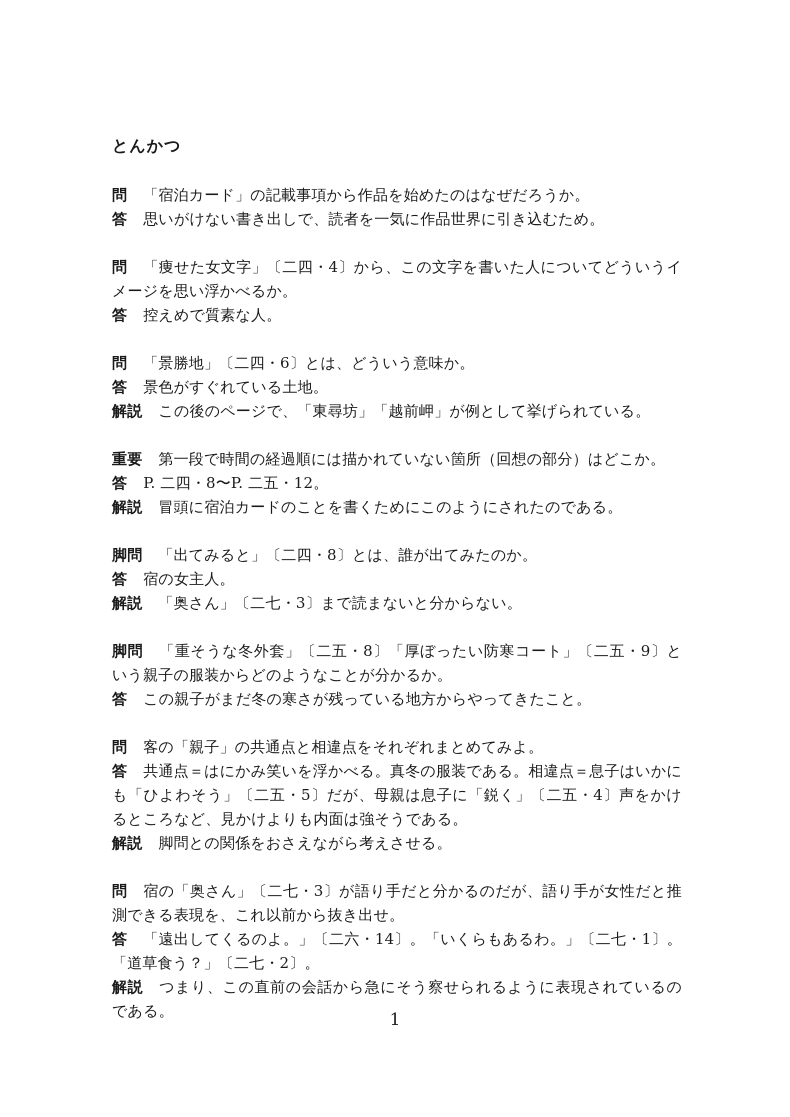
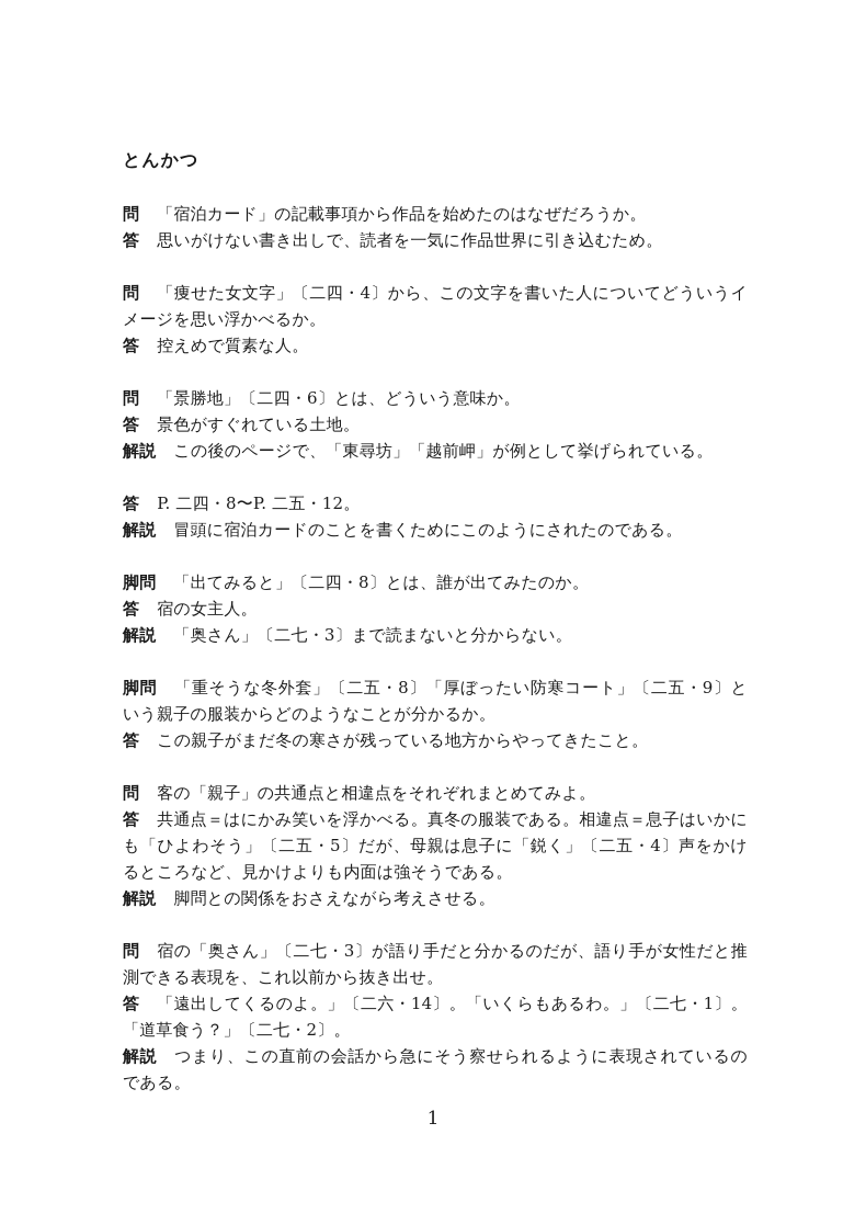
  とんかつ
  問 「宿泊カード」の記載事項から作品を始めたのはなぜだろうか。
  答 思いがけない書き出しで、読者を一気に作品世界に引き込むため。
  問 「痩せた女文字」〔二四・4〕から、この文字を書いた人についてどういうイメージを思い浮かべるか。
  答 控えめで質素な人。
  問 「景勝地」〔二四・6〕とは、どういう意味か。
  答 景色がすぐれている土地。
  解説 この後のページで、「東尋坊」「越前岬」が例として挙げられている。
- 重要 第一段で時間の経過順には描かれていない箇所（回想の部分）はどこか。
  答 P. 二四・8〜P. 二五・12。
  解説 冒頭に宿泊カードのことを書くためにこのようにされたのである。
  脚問 「出てみると」〔二四・8〕とは、誰が出てみたのか。
  答 宿の女主人。
  解説 「奥さん」〔二七・3〕まで読まないと分からない。
  脚問 「重そうな冬外套」〔二五・8〕「厚ぼったい防寒コート」〔二五・9〕という親子の服装からどのようなことが分かるか。
  答 この親子がまだ冬の寒さが残っている地方からやってきたこと。
  問 客の「親子」の共通点と相違点をそれぞれまとめてみよ。
  答 共通点＝はにかみ笑いを浮かべる。真冬の服装である。相違点＝息子はいかにも「ひよわそう」〔二五・5〕だが、母親は息子に「鋭く」〔二五・4〕声をかけるところなど、見かけよりも内面は強そうである。
  解説 脚問との関係をおさえながら考えさせる。
  問 宿の「奥さん」〔二七・3〕が語り手だと分かるのだが、語り手が女性だと推測できる表現を、これ以前から抜き出せ。
  答 「遠出してくるのよ。」〔二六・14〕。「いくらもあるわ。」〔二七・1〕。「道草食う？」〔二七・2〕。
  解説 つまり、この直前の会話から急にそう察せられるように表現されているのである。
  1
